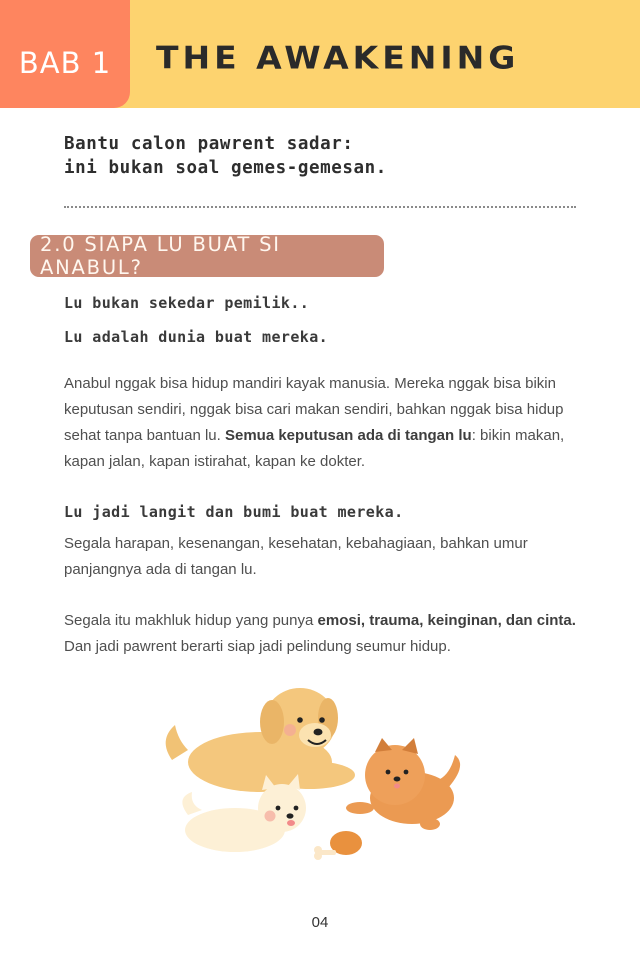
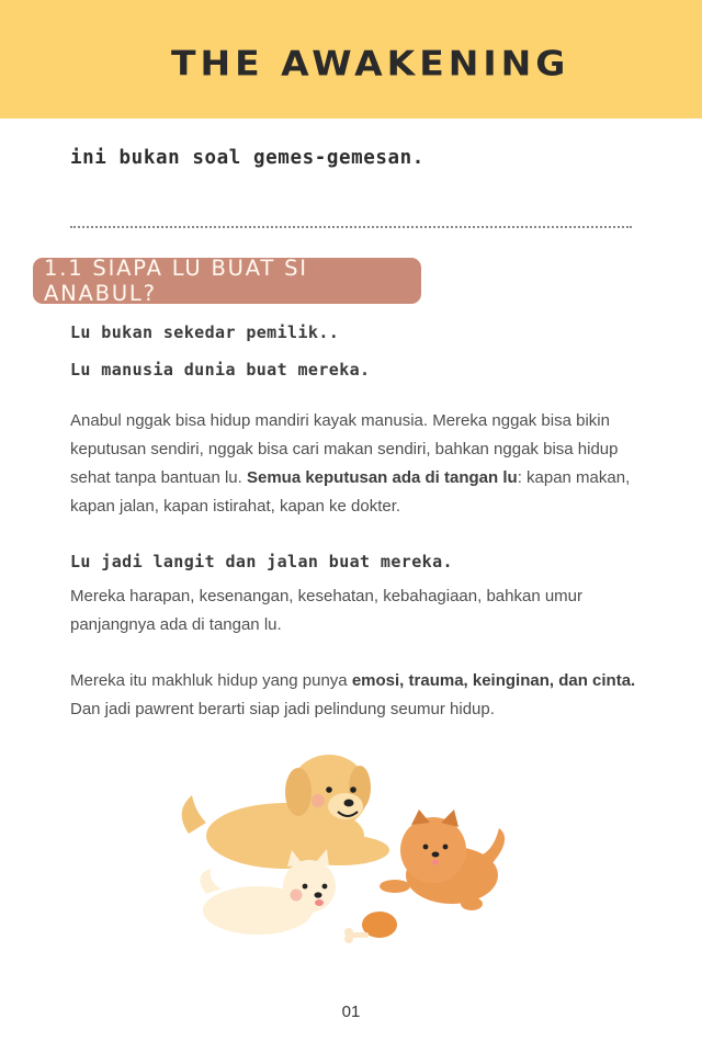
- BAB 1
  THE AWAKENING
- Bantu calon pawrent sadar:
  ini bukan soal gemes-gemesan.
- 2.0 SIAPA LU BUAT SI ANABUL?
+ 1.1 SIAPA LU BUAT SI ANABUL?
  Lu bukan sekedar pemilik..
- Lu adalah dunia buat mereka.
+ Lu manusia dunia buat mereka.
- Anabul nggak bisa hidup mandiri kayak manusia. Mereka nggak bisa bikin keputusan sendiri, nggak bisa cari makan sendiri, bahkan nggak bisa hidup sehat tanpa bantuan lu. Semua keputusan ada di tangan lu: bikin makan, kapan jalan, kapan istirahat, kapan ke dokter.
+ Anabul nggak bisa hidup mandiri kayak manusia. Mereka nggak bisa bikin keputusan sendiri, nggak bisa cari makan sendiri, bahkan nggak bisa hidup sehat tanpa bantuan lu. Semua keputusan ada di tangan lu: kapan makan, kapan jalan, kapan istirahat, kapan ke dokter.
- Lu jadi langit dan bumi buat mereka.
+ Lu jadi langit dan jalan buat mereka.
- Segala harapan, kesenangan, kesehatan, kebahagiaan, bahkan umur panjangnya ada di tangan lu.
+ Mereka harapan, kesenangan, kesehatan, kebahagiaan, bahkan umur panjangnya ada di tangan lu.
- Segala itu makhluk hidup yang punya emosi, trauma, keinginan, dan cinta. Dan jadi pawrent berarti siap jadi pelindung seumur hidup.
+ Mereka itu makhluk hidup yang punya emosi, trauma, keinginan, dan cinta. Dan jadi pawrent berarti siap jadi pelindung seumur hidup.
- 04
+ 01
